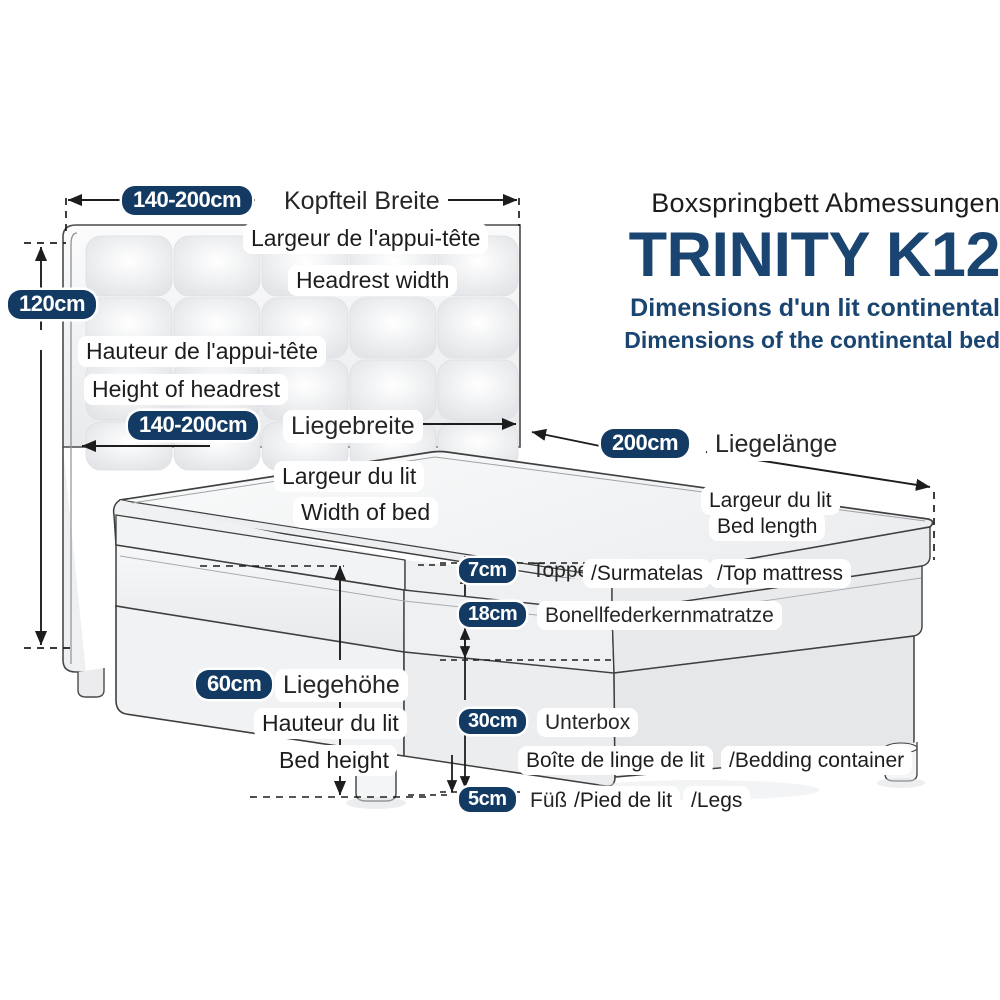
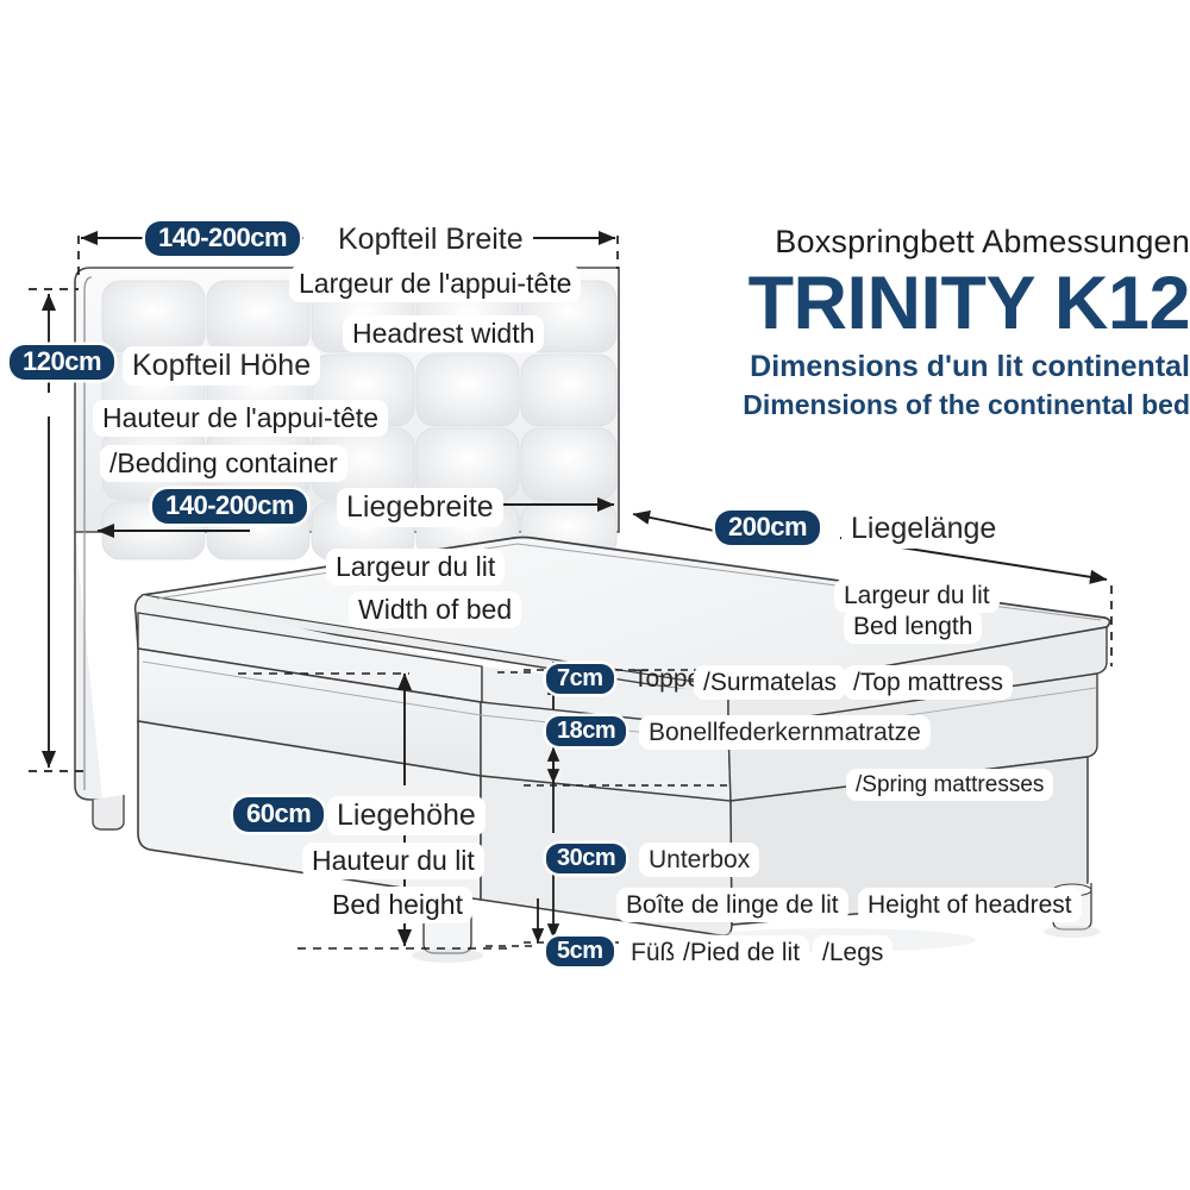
  Boxspringbett Abmessungen
  TRINITY K12
  Dimensions d'un lit continental
  Dimensions of the continental bed
  140-200cm
  Kopfteil Breite
  Largeur de l'appui-tête
  Headrest width
  120cm
+ Kopfteil Höhe
  Hauteur de l'appui-tête
- Height of headrest
+ /Bedding container
  140-200cm
  Liegebreite
  Largeur du lit
  Width of bed
  200cm
  Liegelänge
  Largeur du lit
  Bed length
  7cm
  /Surmatelas
  /Top mattress
  18cm
  Bonellfederkernmatratze
+ /Spring mattresses
  60cm
  Liegehöhe
  Hauteur du lit
  Bed height
  30cm
  Unterbox
  Boîte de linge de lit
- /Bedding container
+ Height of headrest
  5cm
  Füß
  /Pied de lit
  /Legs
